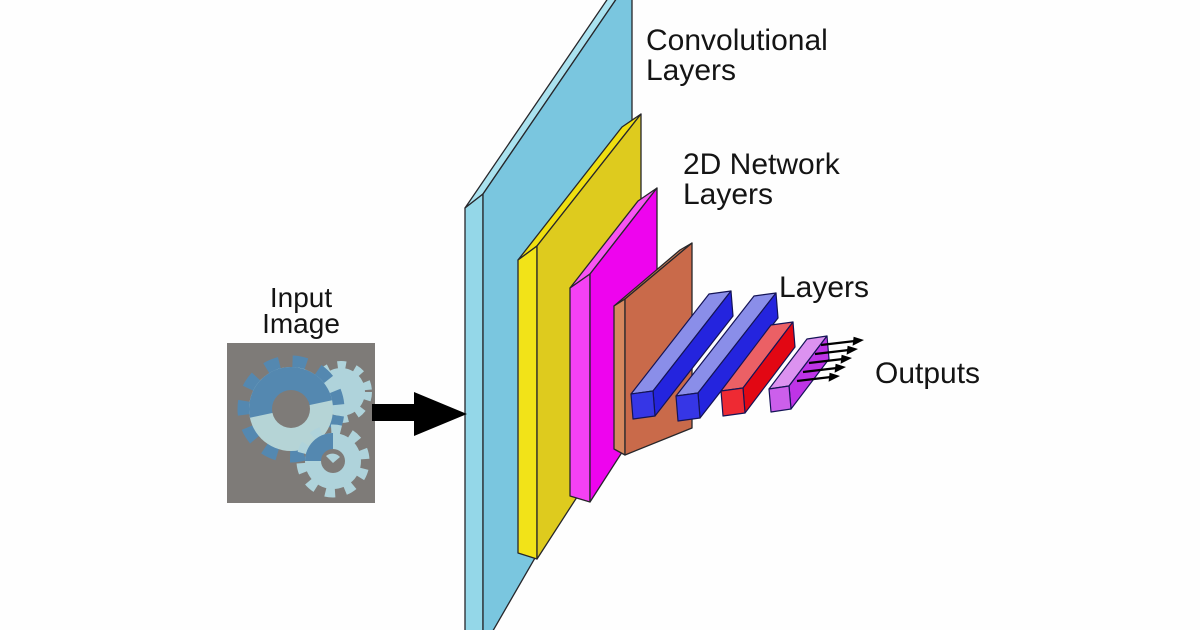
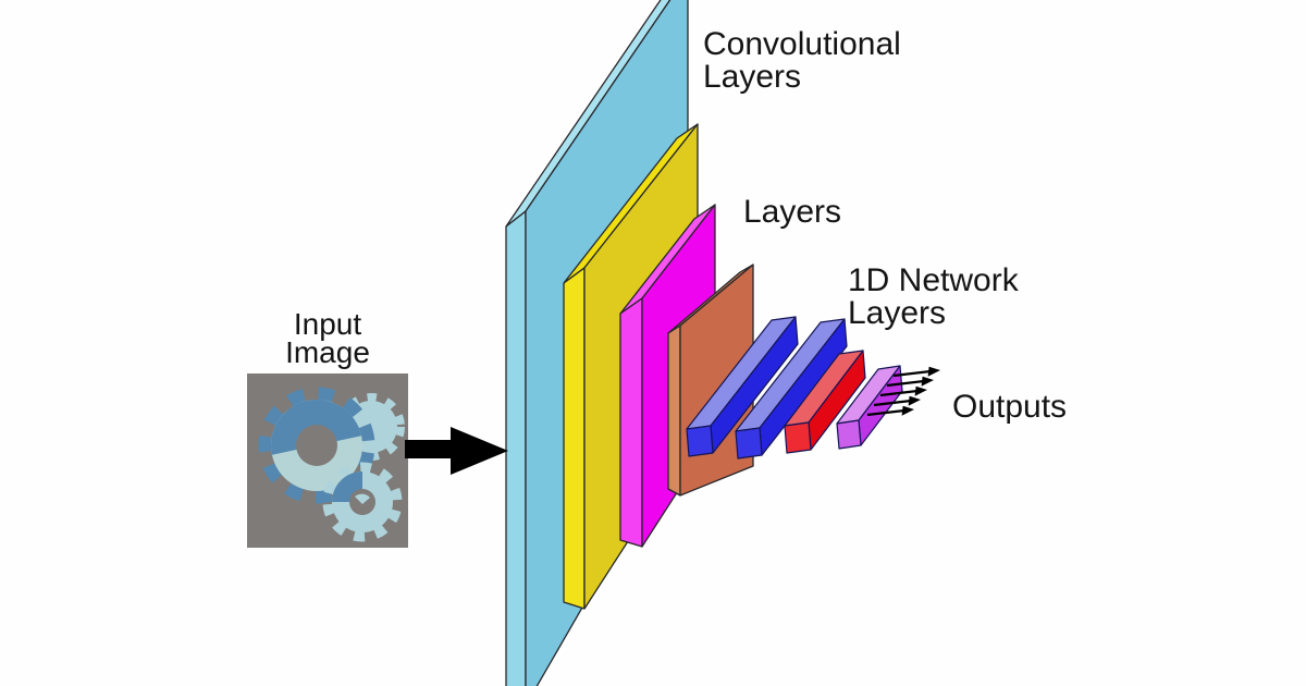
  Convolutional
  Layers
- 2D Network
  Layers
+ 1D Network
  Layers
  Outputs
  Input
  Image
